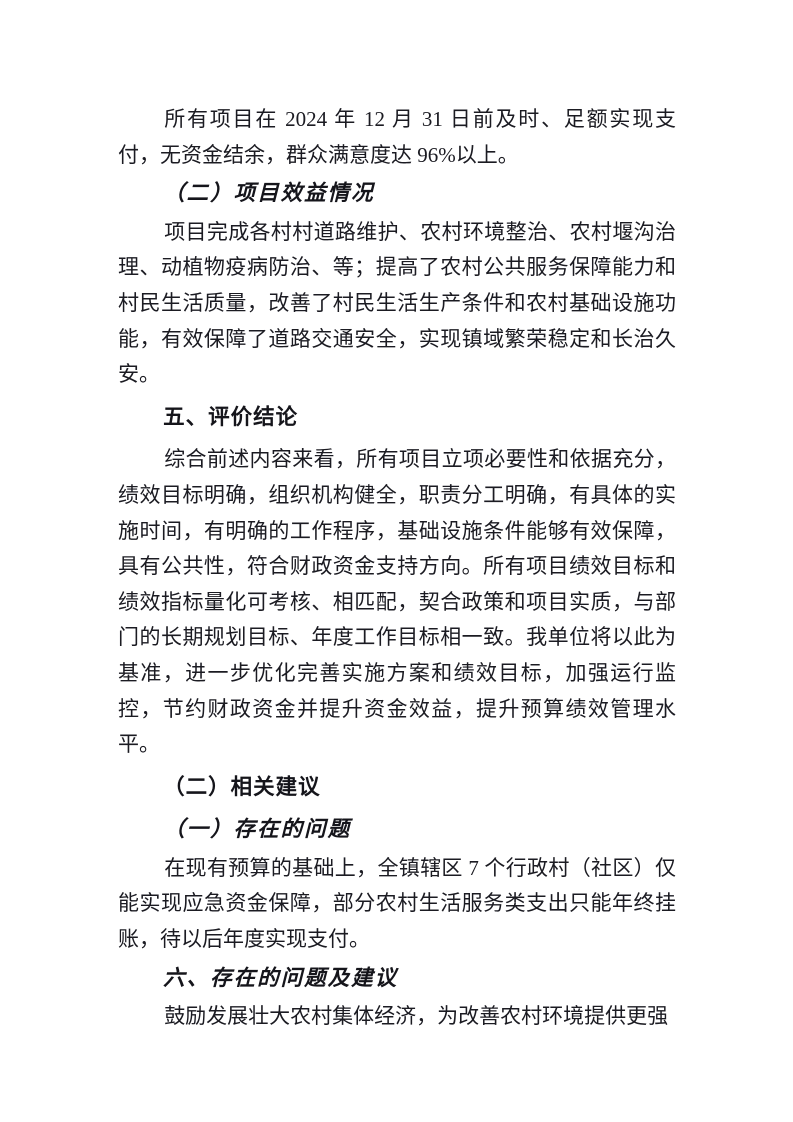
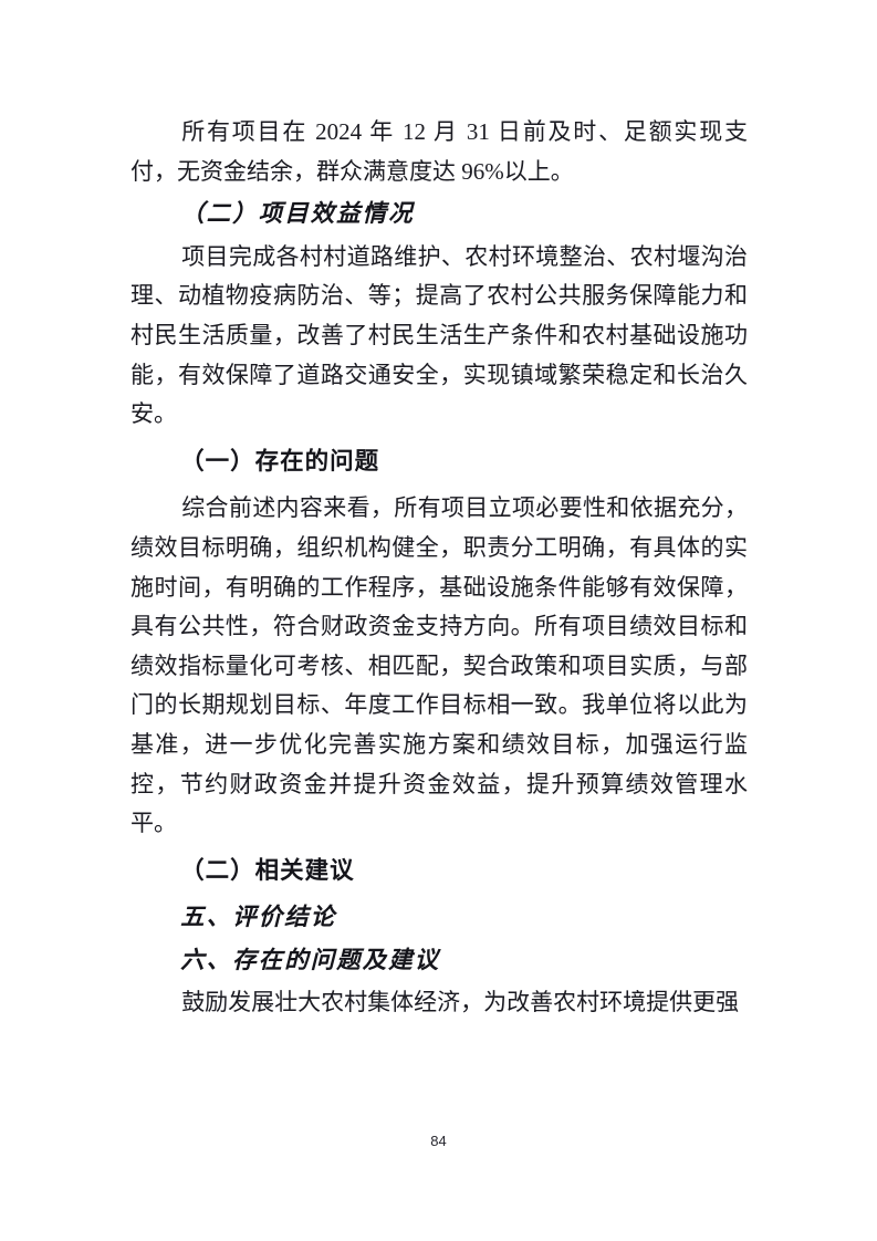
  所有项目在 2024 年 12 月 31 日前及时、足额实现支付，无资金结余，群众满意度达 96%以上。
  （二）项目效益情况
  项目完成各村村道路维护、农村环境整治、农村堰沟治理、动植物疫病防治、等；提高了农村公共服务保障能力和村民生活质量，改善了村民生活生产条件和农村基础设施功能，有效保障了道路交通安全，实现镇域繁荣稳定和长治久安。
- 五、评价结论
+ （一）存在的问题
  综合前述内容来看，所有项目立项必要性和依据充分，绩效目标明确，组织机构健全，职责分工明确，有具体的实施时间，有明确的工作程序，基础设施条件能够有效保障，具有公共性，符合财政资金支持方向。所有项目绩效目标和绩效指标量化可考核、相匹配，契合政策和项目实质，与部门的长期规划目标、年度工作目标相一致。我单位将以此为基准，进一步优化完善实施方案和绩效目标，加强运行监控，节约财政资金并提升资金效益，提升预算绩效管理水平。
  （二）相关建议
- （一）存在的问题
+ 五、评价结论
- 在现有预算的基础上，全镇辖区 7 个行政村（社区）仅能实现应急资金保障，部分农村生活服务类支出只能年终挂账，待以后年度实现支付。
  六、存在的问题及建议
  鼓励发展壮大农村集体经济，为改善农村环境提供更强
+ 84
